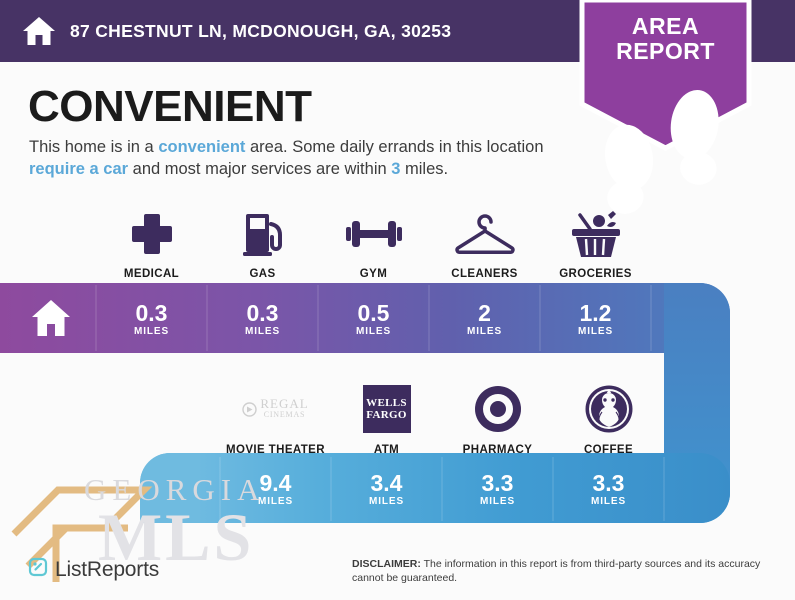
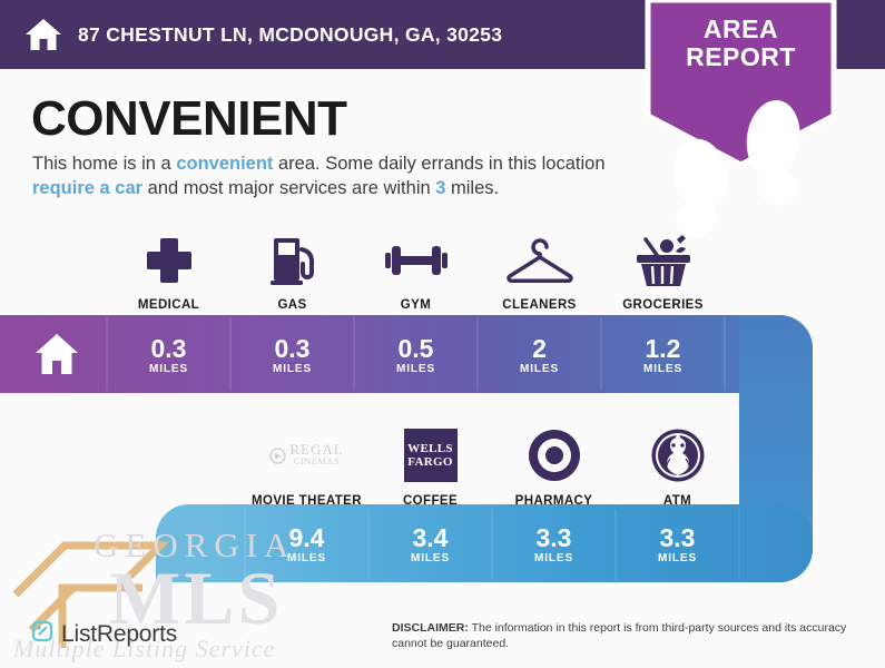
  87 CHESTNUT LN, MCDONOUGH, GA, 30253
  AREA
  REPORT
  CONVENIENT
  This home is in a convenient area. Some daily errands in this location require a car and most major services are within 3 miles.
  MEDICAL
  GAS
  GYM
  CLEANERS
  GROCERIES
  0.3
  MILES
  0.3
  MILES
  0.5
  MILES
  2
  MILES
  1.2
  MILES
  REGAL
  CINEMAS
  MOVIE THEATER
  WELLS
  FARGO
- ATM
+ COFFEE
  PHARMACY
- COFFEE
+ ATM
  9.4
  MILES
  3.4
  MILES
  3.3
  MILES
  3.3
  MILES
  GEORGIA
  MLS
+ Multiple Listing Service
  ListReports
  DISCLAIMER: The information in this report is from third-party sources and its accuracy cannot be guaranteed.
